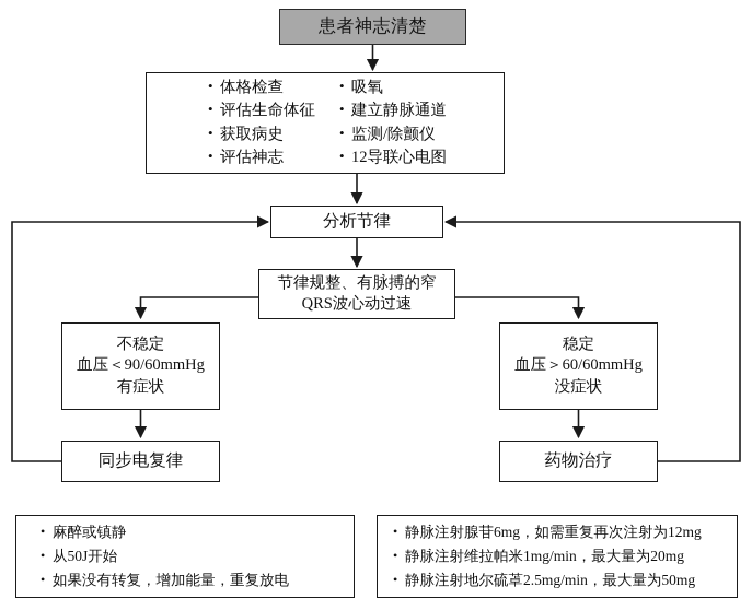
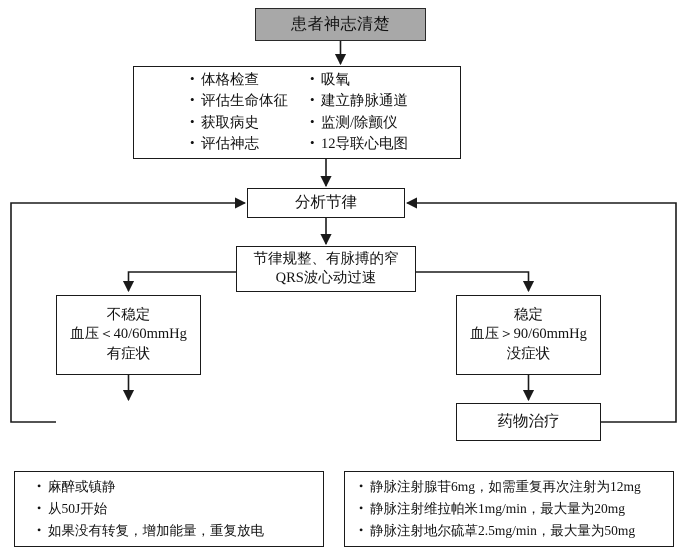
  患者神志清楚
  • 体格检查
  • 评估生命体征
  • 获取病史
  • 评估神志
  • 吸氧
  • 建立静脉通道
  • 监测/除颤仪
  • 12导联心电图
  分析节律
  节律规整、有脉搏的窄
  QRS波心动过速
  不稳定
- 血压＜90/60mmHg
+ 血压＜40/60mmHg
  有症状
  稳定
- 血压＞60/60mmHg
+ 血压＞90/60mmHg
  没症状
- 同步电复律
  药物治疗
  • 麻醉或镇静
  • 从50J开始
  • 如果没有转复，增加能量，重复放电
  • 静脉注射腺苷6mg，如需重复再次注射为12mg
  • 静脉注射维拉帕米1mg/min，最大量为20mg
  • 静脉注射地尔硫䓬2.5mg/min，最大量为50mg
